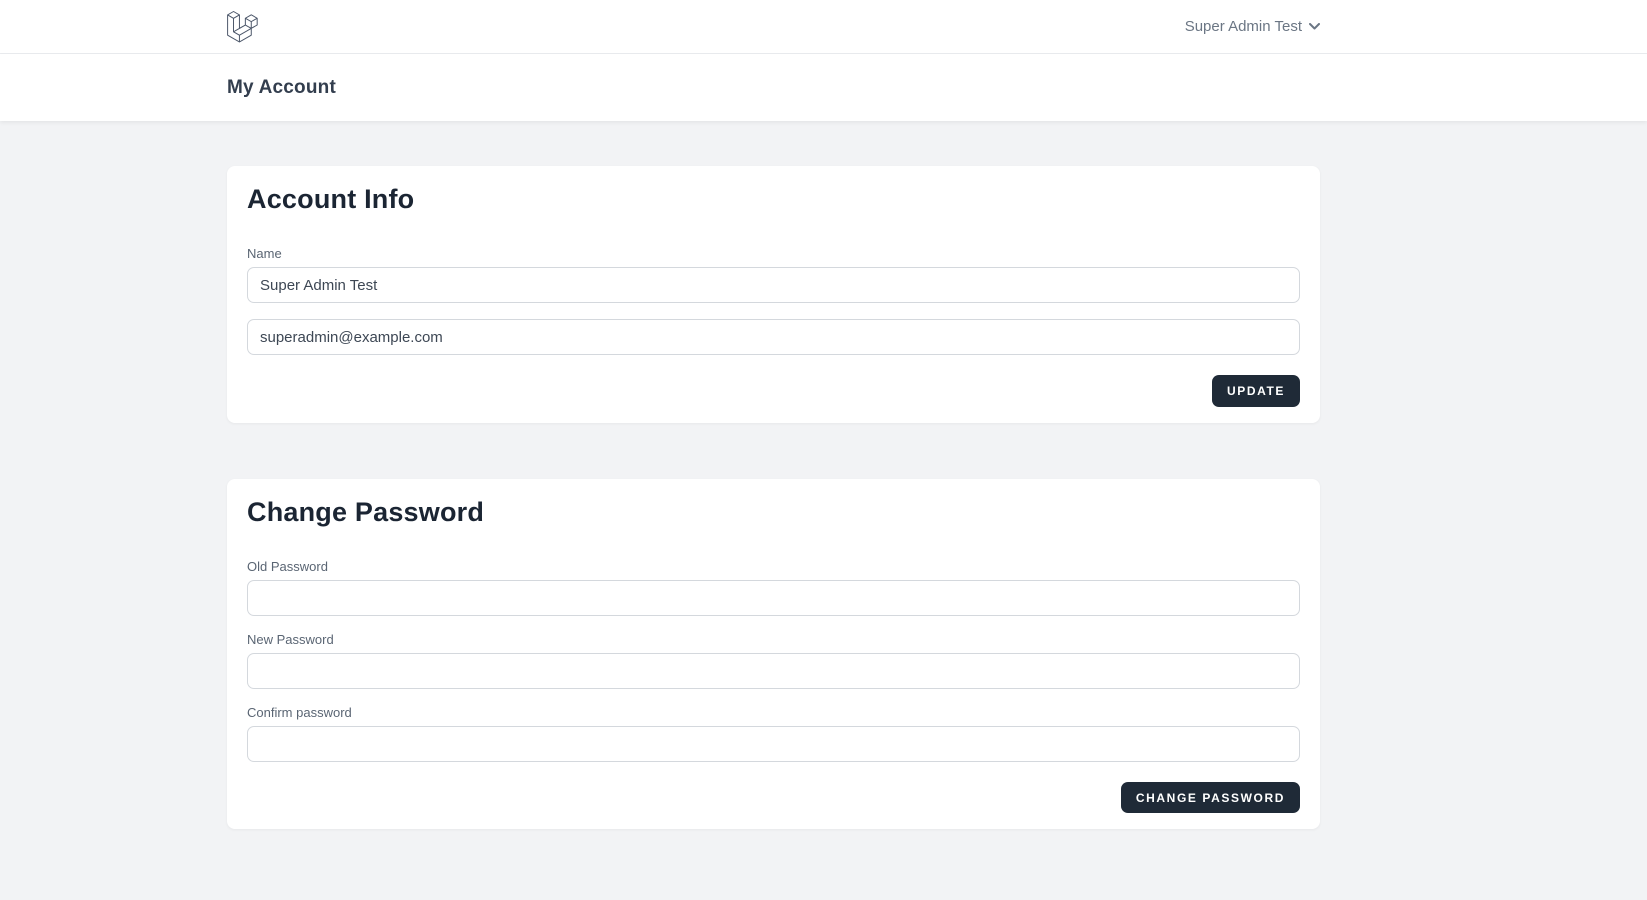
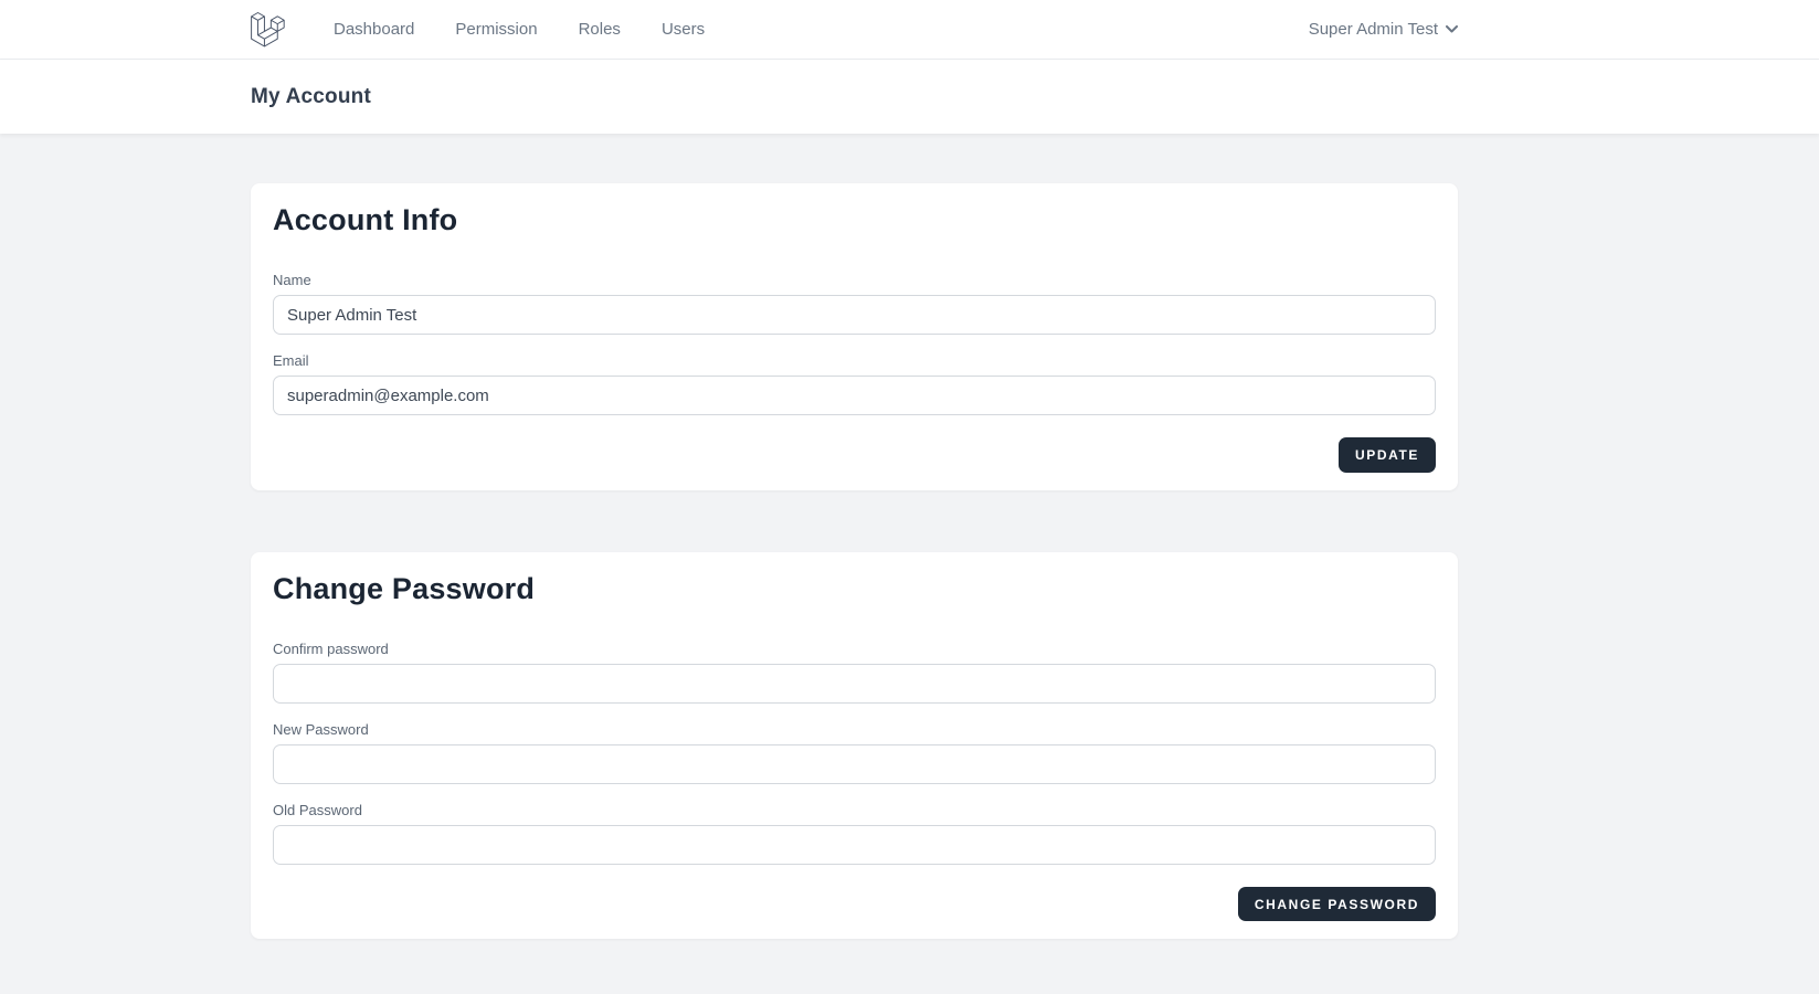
+ Dashboard
+ Permission
+ Roles
+ Users
  Super Admin Test
  My Account
  Account Info
  Name
  Super Admin Test
+ Email
  superadmin@example.com
  UPDATE
  Change Password
- Old Password
+ Confirm password
  New Password
- Confirm password
+ Old Password
  CHANGE PASSWORD
